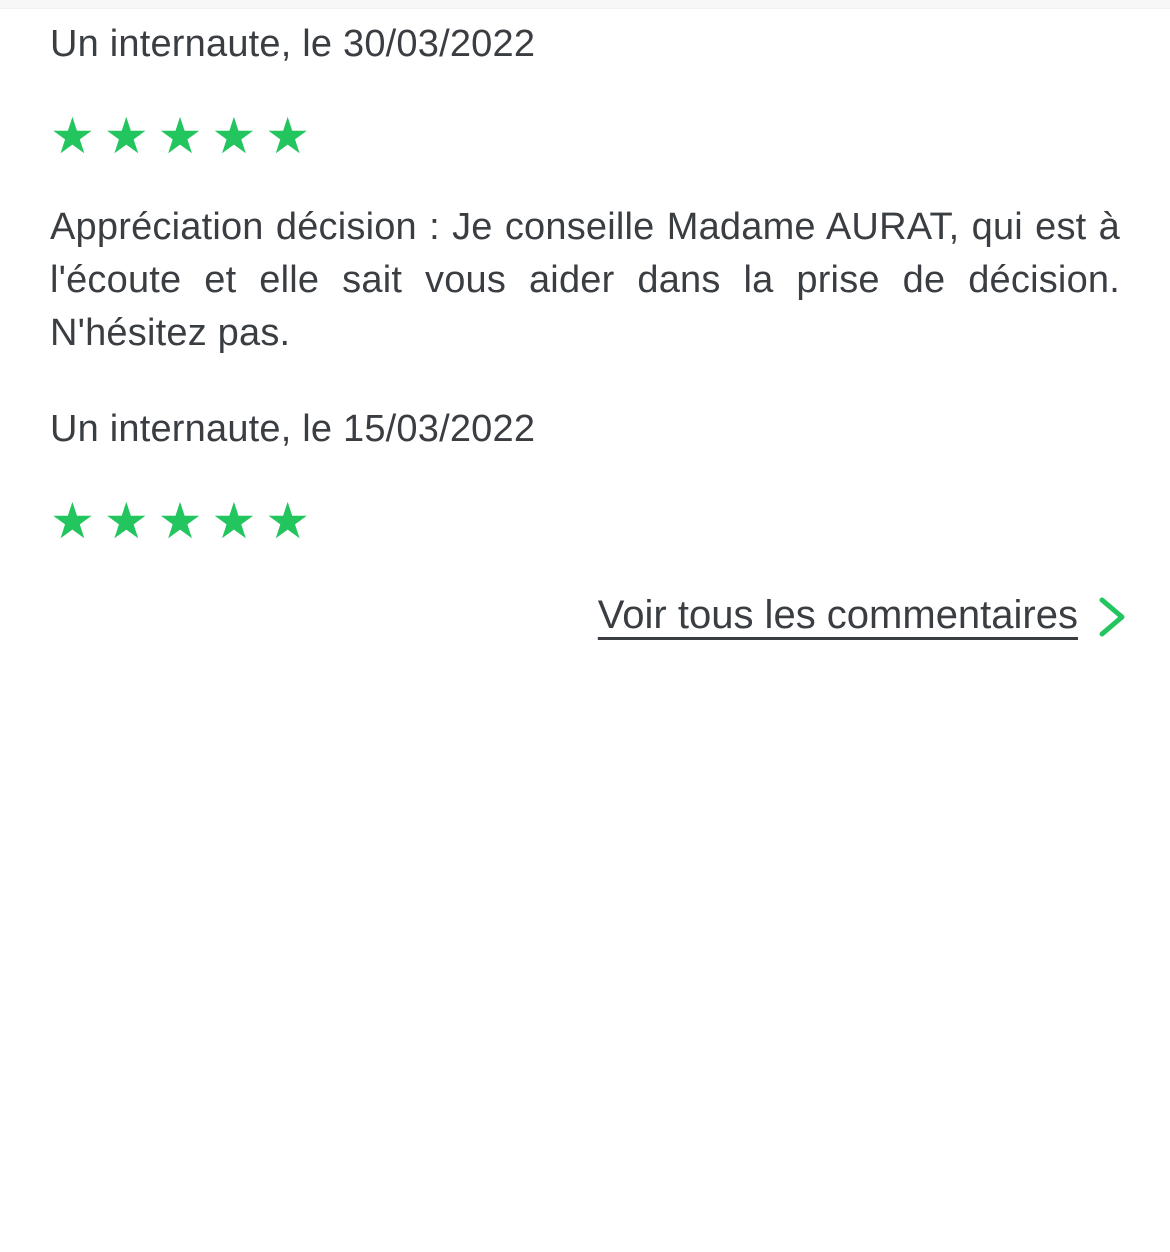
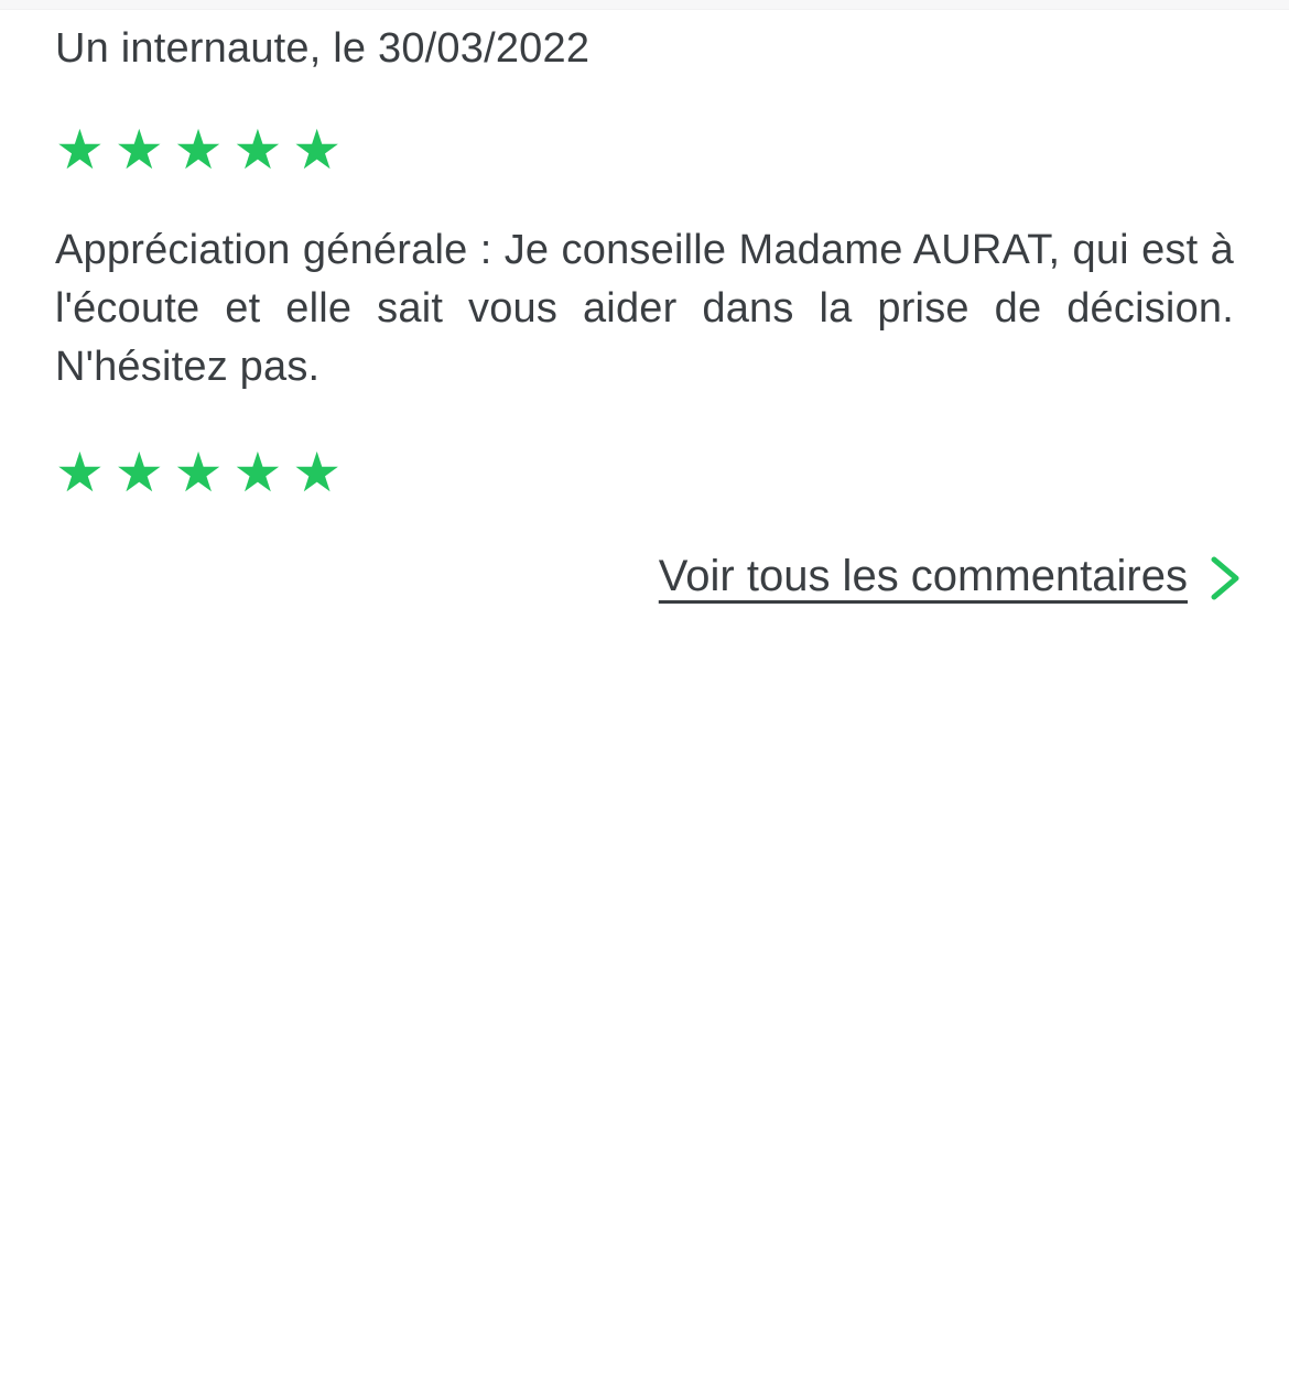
  Un internaute, le 30/03/2022
  ★★★★★
- Appréciation décision : Je conseille Madame AURAT, qui est à l'écoute et elle sait vous aider dans la prise de décision. N'hésitez pas.
+ Appréciation générale : Je conseille Madame AURAT, qui est à l'écoute et elle sait vous aider dans la prise de décision. N'hésitez pas.
- Un internaute, le 15/03/2022
  ★★★★★
  Voir tous les commentaires
